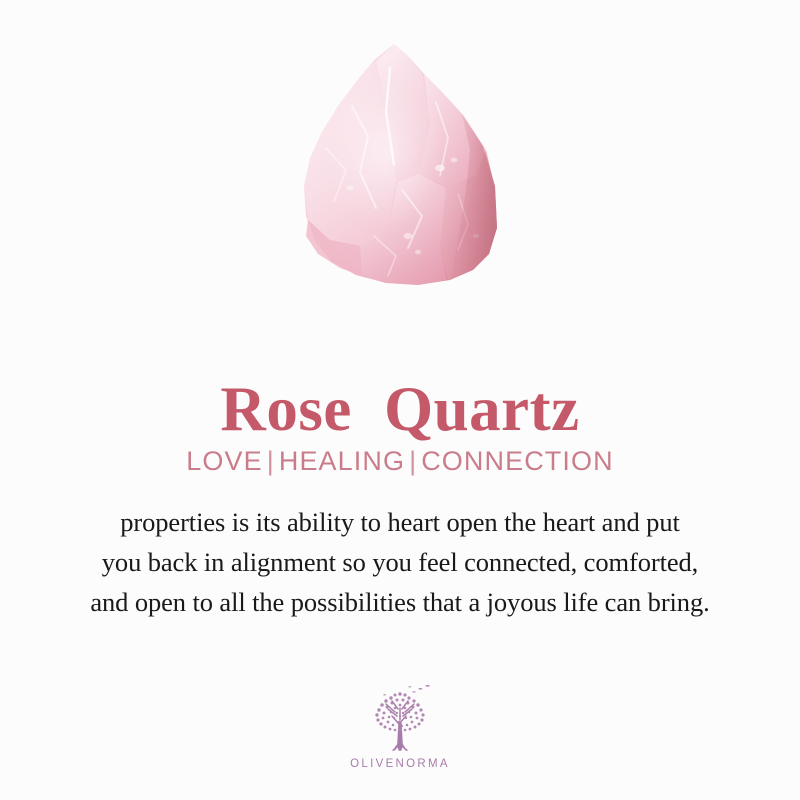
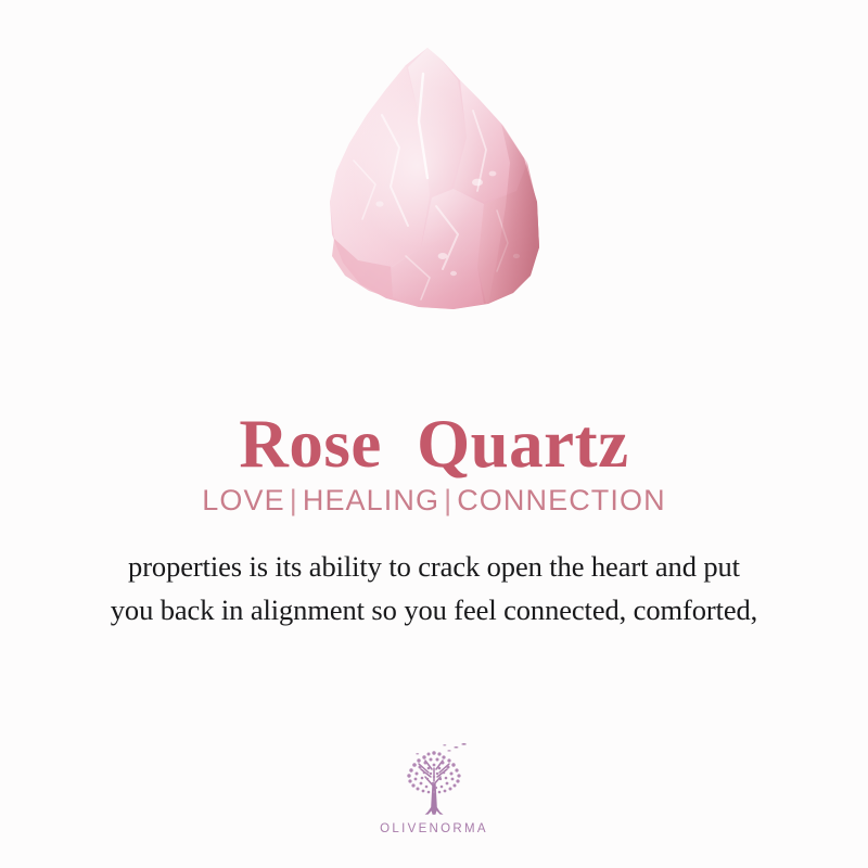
  Rose Quartz
  LOVE | HEALING | CONNECTION
- properties is its ability to heart open the heart and put
+ properties is its ability to crack open the heart and put
  you back in alignment so you feel connected, comforted,
- and open to all the possibilities that a joyous life can bring.
  OLIVENORMA
